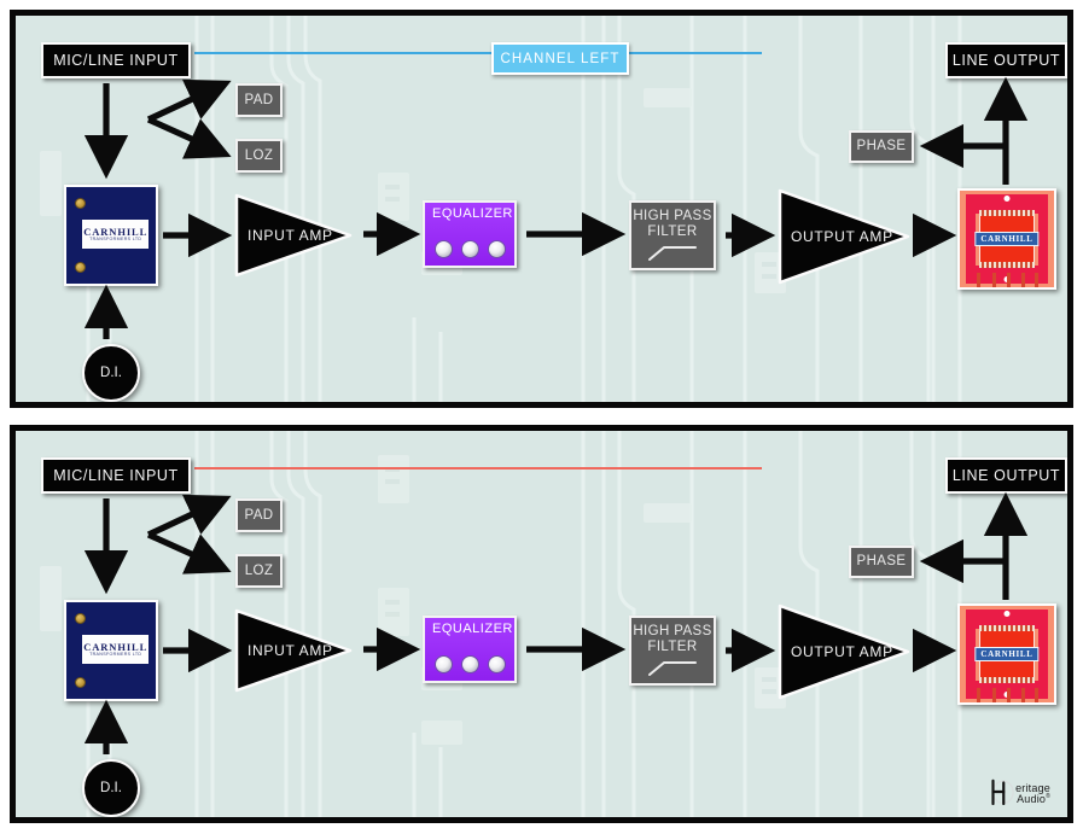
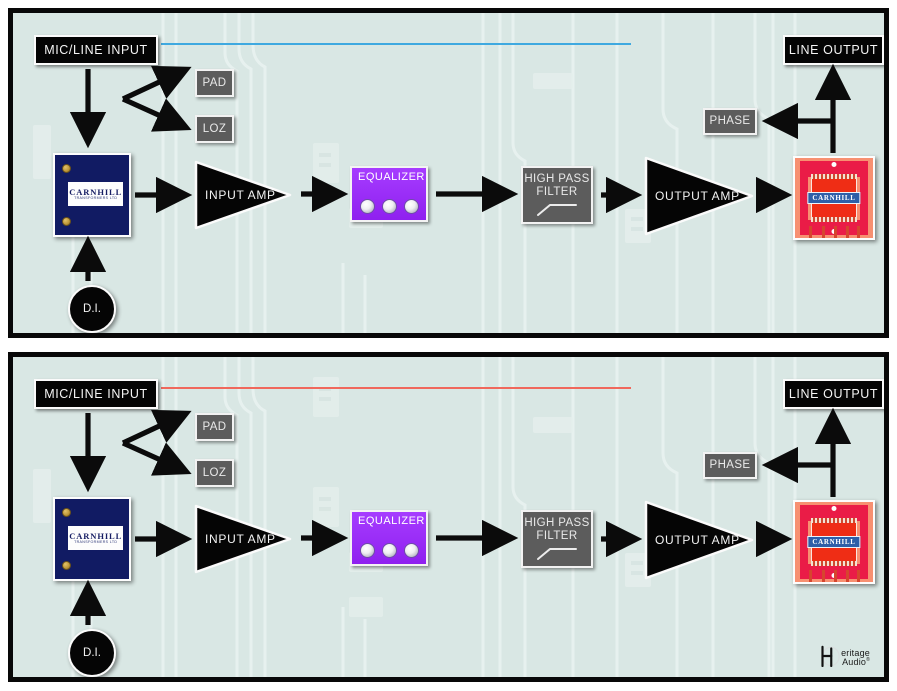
- CHANNEL LEFT
  MIC/LINE INPUT
  LINE OUTPUT
  PAD
  LOZ
  PHASE
  HIGH PASS
  FILTER
  INPUT AMP
  EQUALIZER
  OUTPUT AMP
  CARNHILL
  CARNHILL
  D.I.
  MIC/LINE INPUT
  LINE OUTPUT
  PAD
  LOZ
  PHASE
  HIGH PASS
  FILTER
  INPUT AMP
  EQUALIZER
  OUTPUT AMP
  CARNHILL
  CARNHILL
  D.I.
  eritage
  Audio
